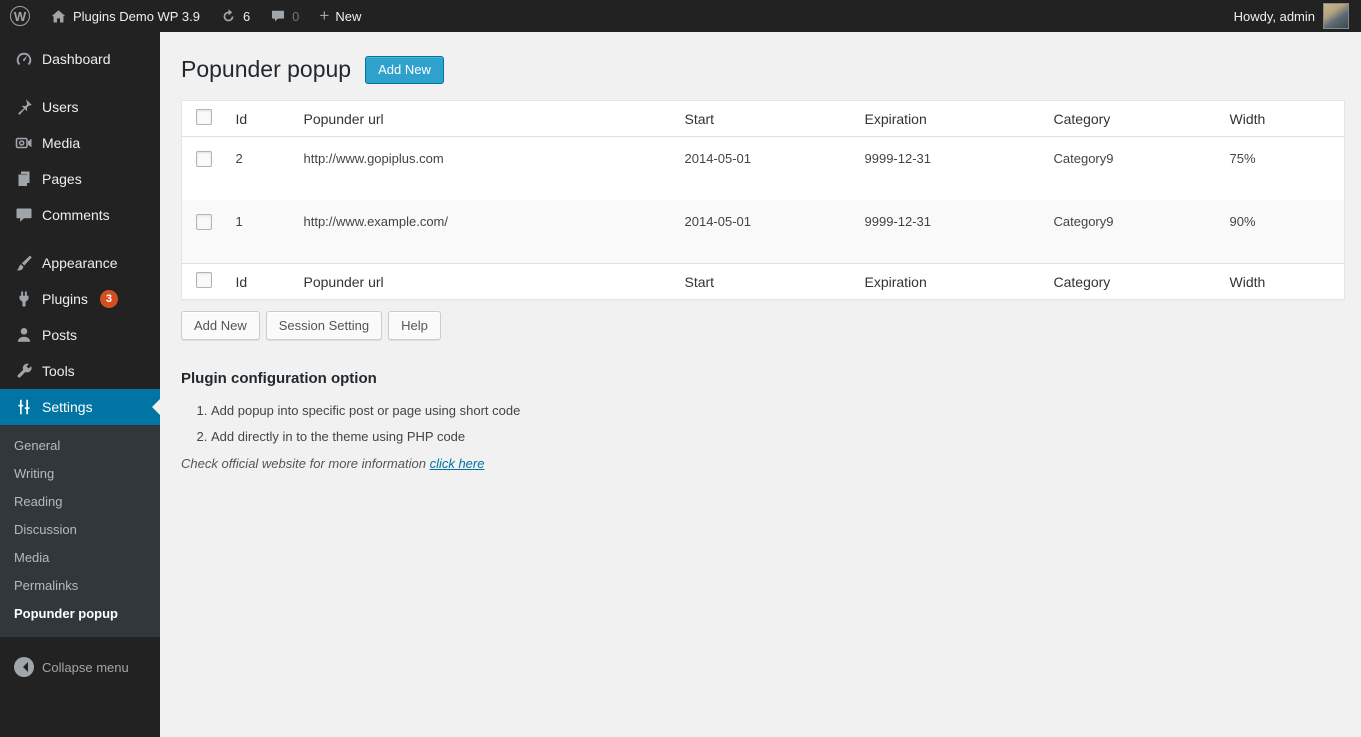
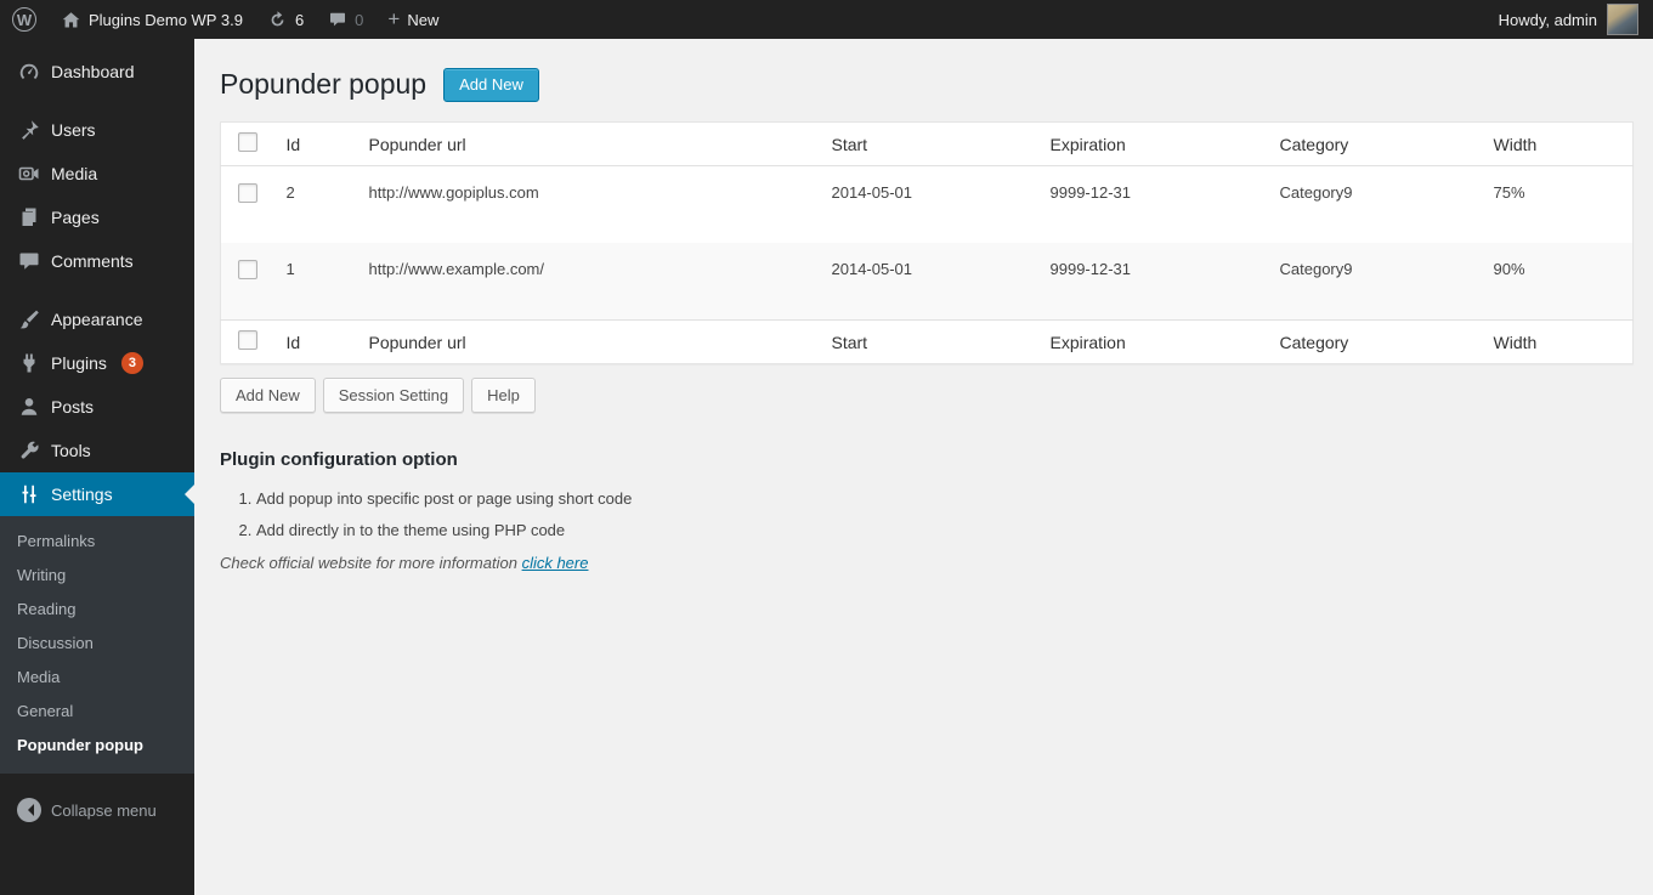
  W
  Plugins Demo WP 3.9
  6
  0
  +
  New
  Howdy, admin
  Dashboard
  Users
  Media
  Pages
  Comments
  Appearance
  Plugins
  3
  Posts
  Tools
  Settings
- General
+ Permalinks
  Writing
  Reading
  Discussion
  Media
- Permalinks
+ General
  Popunder popup
  Collapse menu
  Popunder popup
  Add New
  	Id	Popunder url	Start	Expiration	Category	Width
  	2	http://www.gopiplus.com	2014-05-01	9999-12-31	Category9	75%
  	1	http://www.example.com/	2014-05-01	9999-12-31	Category9	90%
  	Id	Popunder url	Start	Expiration	Category	Width
  Add New
  Session Setting
  Help
  Plugin configuration option
  Add popup into specific post or page using short code
  Add directly in to the theme using PHP code
  Check official website for more information click here
